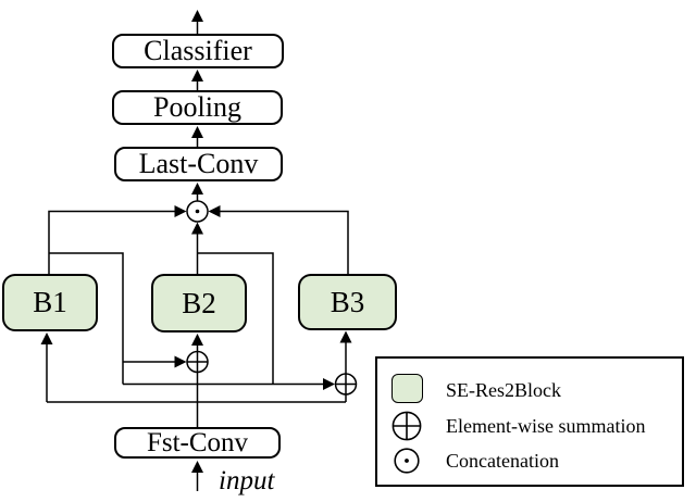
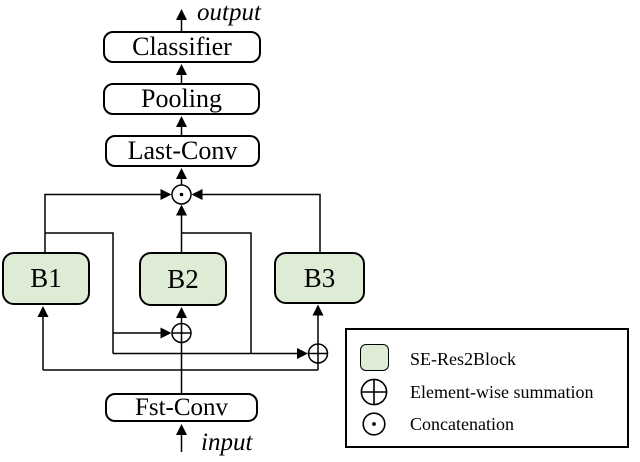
  Classifier
  Pooling
  Last-Conv
  B1
  B2
  B3
  Fst-Conv
+ output
  input
  SE-Res2Block
  Element-wise summation
  Concatenation
